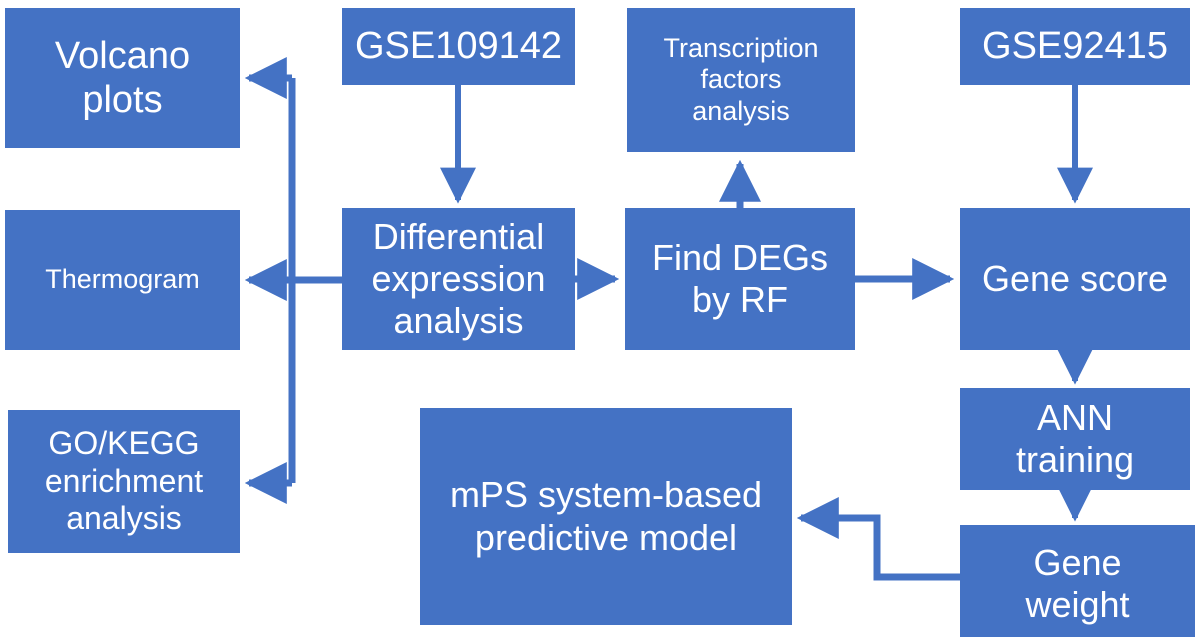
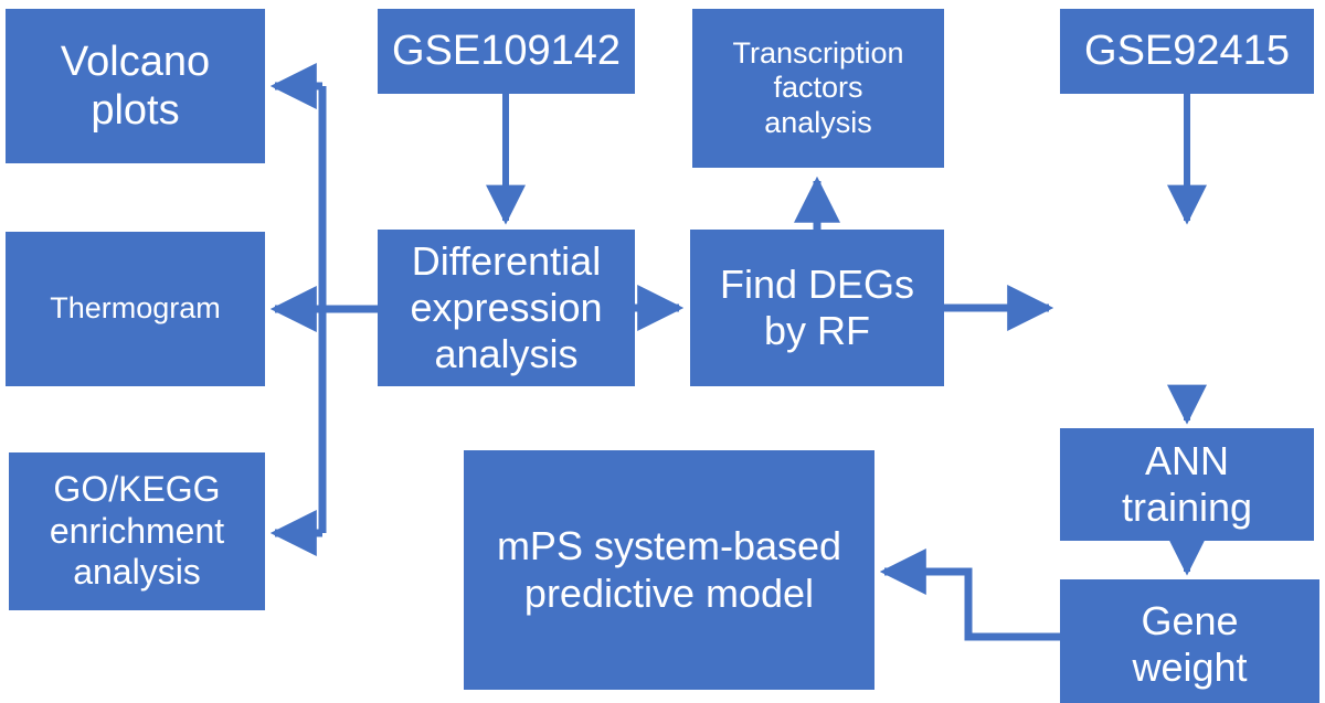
  Volcano
  plots
  GSE109142
  Transcription
  factors
  analysis
  GSE92415
  Thermogram
  Differential
  expression
  analysis
  Find DEGs
  by RF
- Gene score
  GO/KEGG
  enrichment
  analysis
  mPS system-based
  predictive model
  ANN
  training
  Gene
  weight
